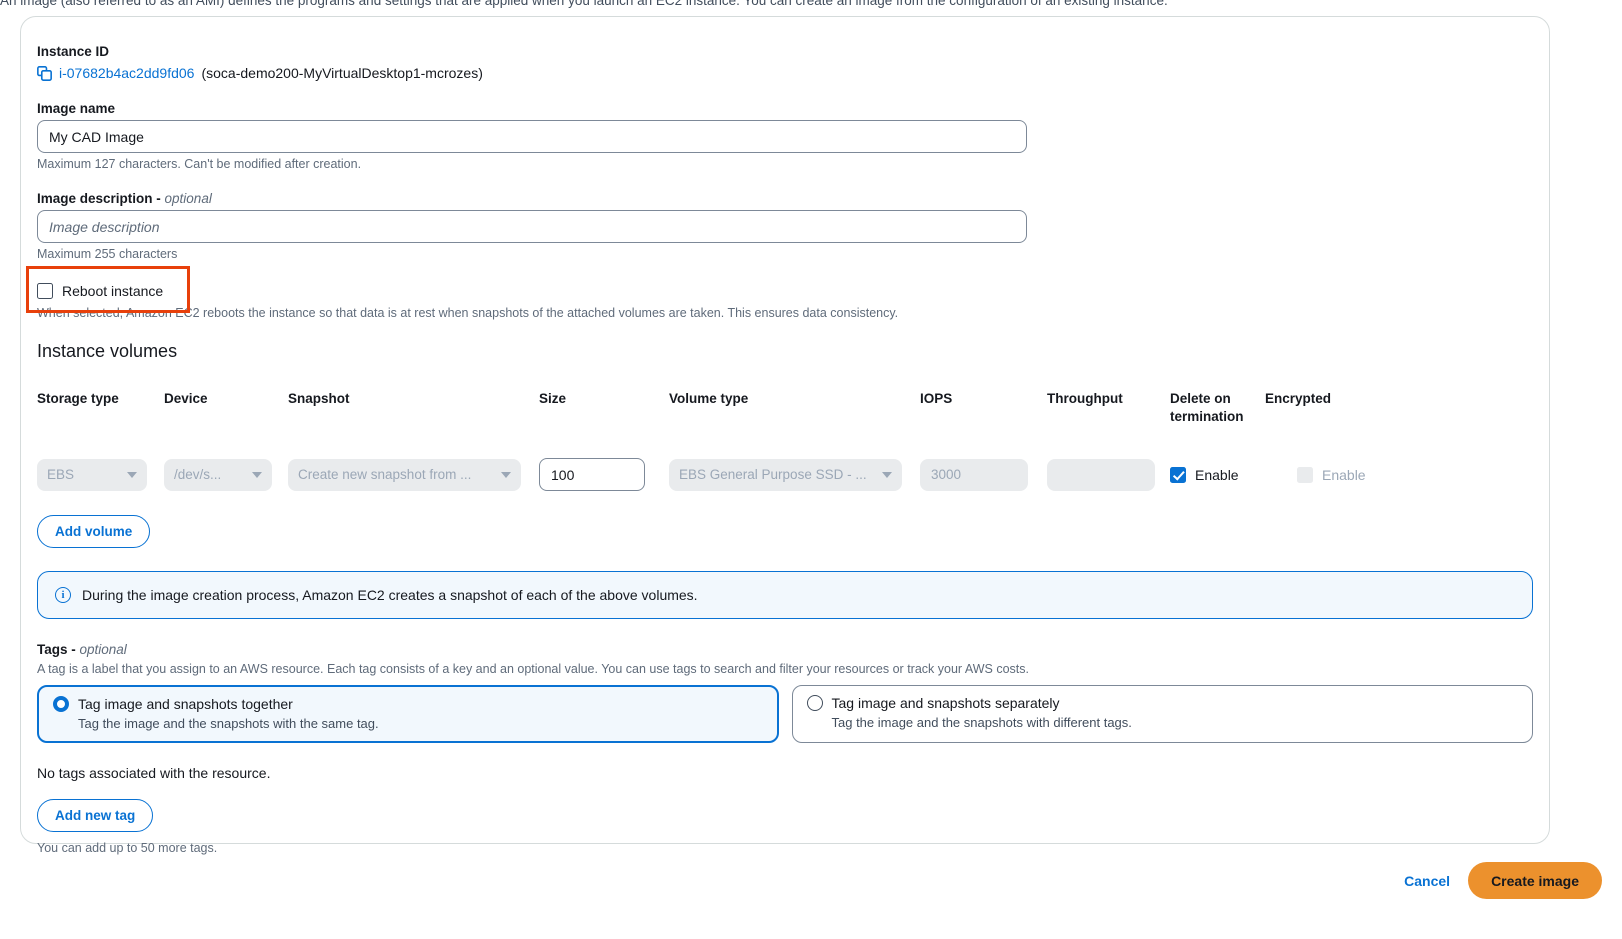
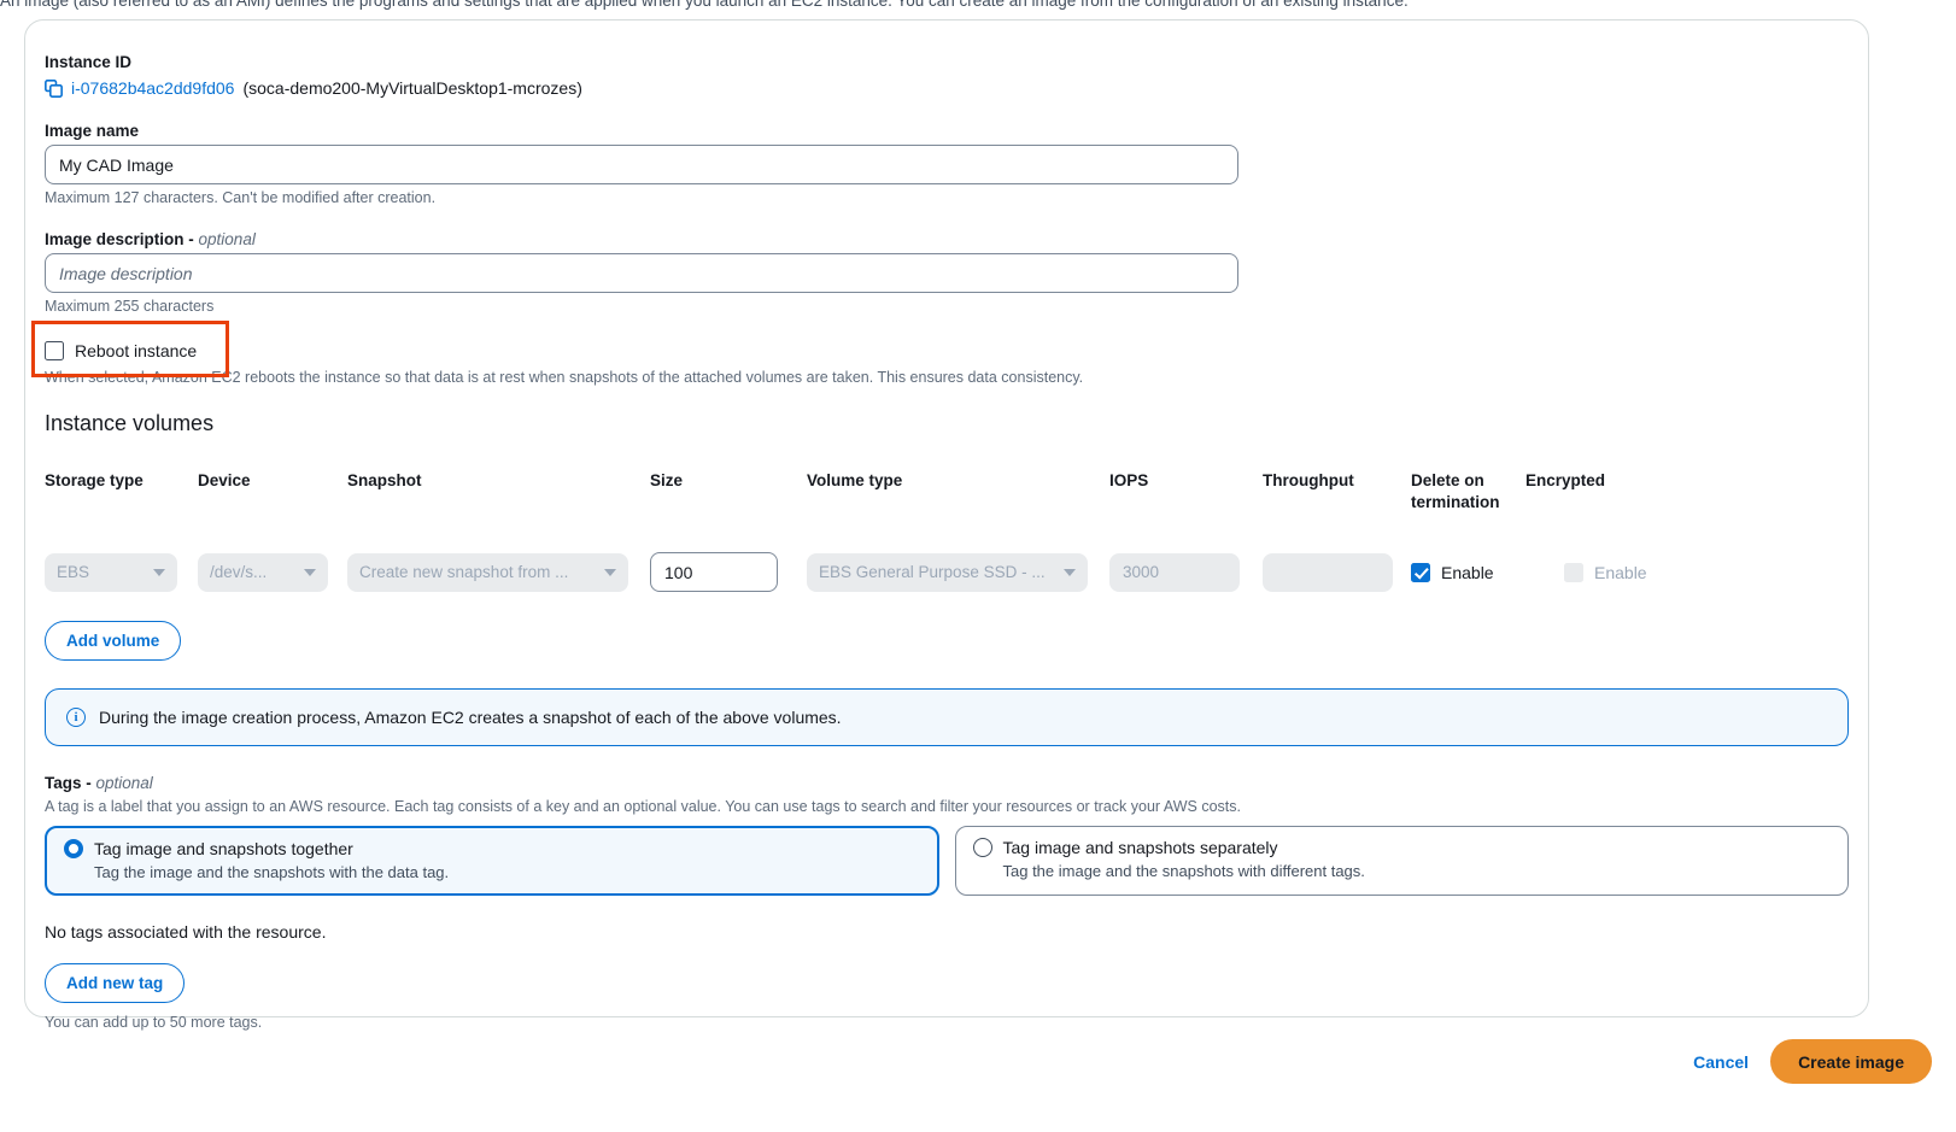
  An image (also referred to as an AMI) defines the programs and settings that are applied when you launch an EC2 instance. You can create an image from the configuration of an existing instance.
  Instance ID
  i-07682b4ac2dd9fd06
  (soca-demo200-MyVirtualDesktop1-mcrozes)
  Image name
  My CAD Image
  Maximum 127 characters. Can't be modified after creation.
  Image description - optional
  Image description
  Maximum 255 characters
  Reboot instance
  When selected, Amazon EC2 reboots the instance so that data is at rest when snapshots of the attached volumes are taken. This ensures data consistency.
  Instance volumes
  Storage type
  Device
  Snapshot
  Size
  Volume type
  IOPS
  Throughput
  Delete on termination
  Encrypted
  EBS
  /dev/s...
  Create new snapshot from ...
  100
  EBS General Purpose SSD - ...
  3000
  Enable
  Enable
  Add volume
  i
  During the image creation process, Amazon EC2 creates a snapshot of each of the above volumes.
  Tags - optional
  A tag is a label that you assign to an AWS resource. Each tag consists of a key and an optional value. You can use tags to search and filter your resources or track your AWS costs.
  Tag image and snapshots together
- Tag the image and the snapshots with the same tag.
+ Tag the image and the snapshots with the data tag.
  Tag image and snapshots separately
  Tag the image and the snapshots with different tags.
  No tags associated with the resource.
  Add new tag
  You can add up to 50 more tags.
  Cancel
  Create image
